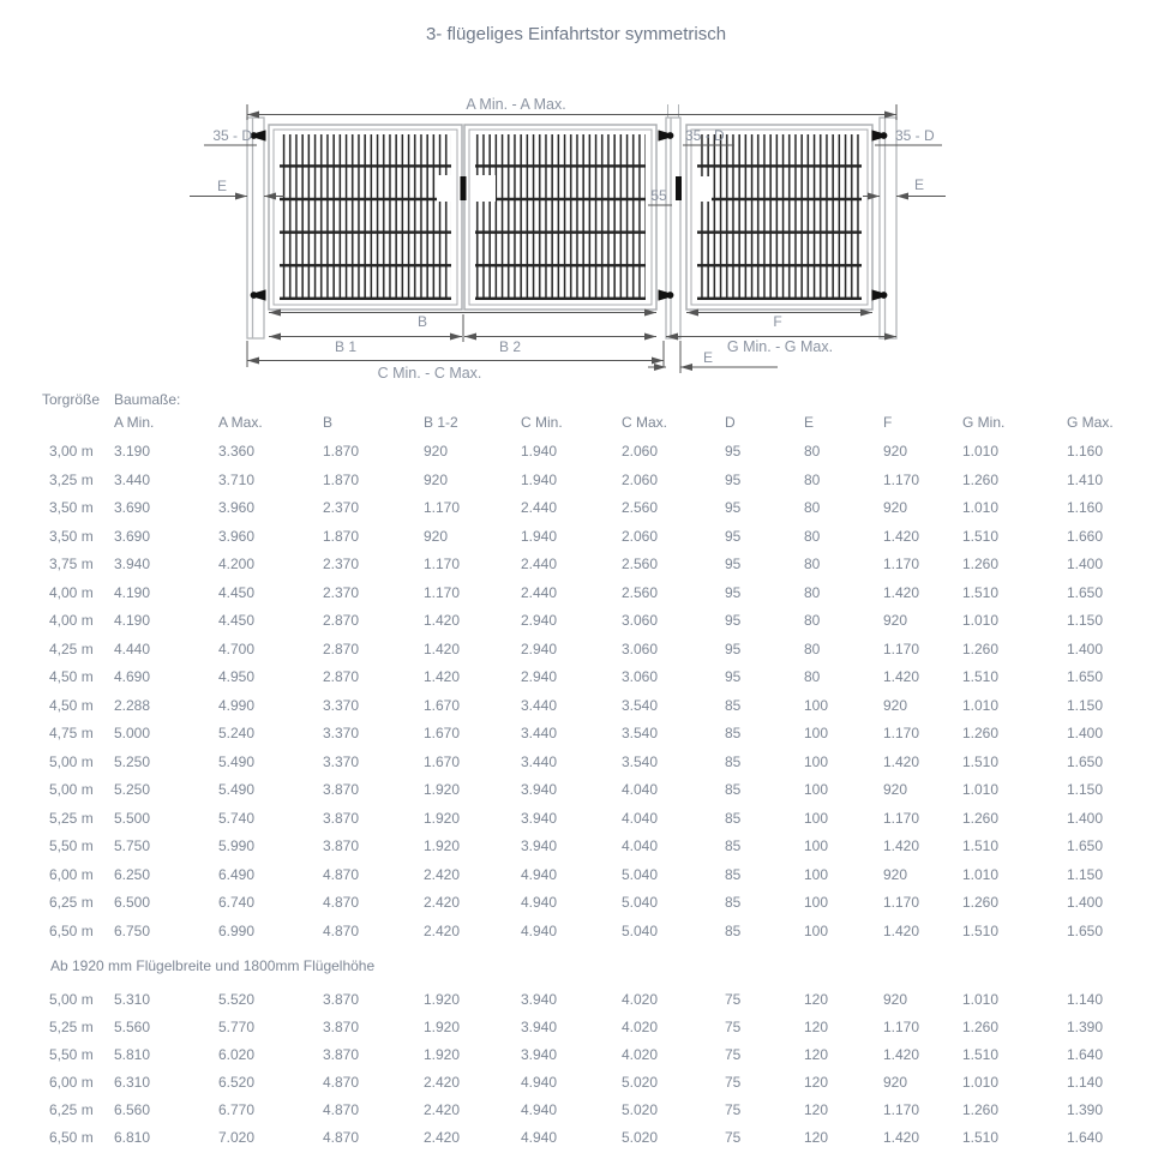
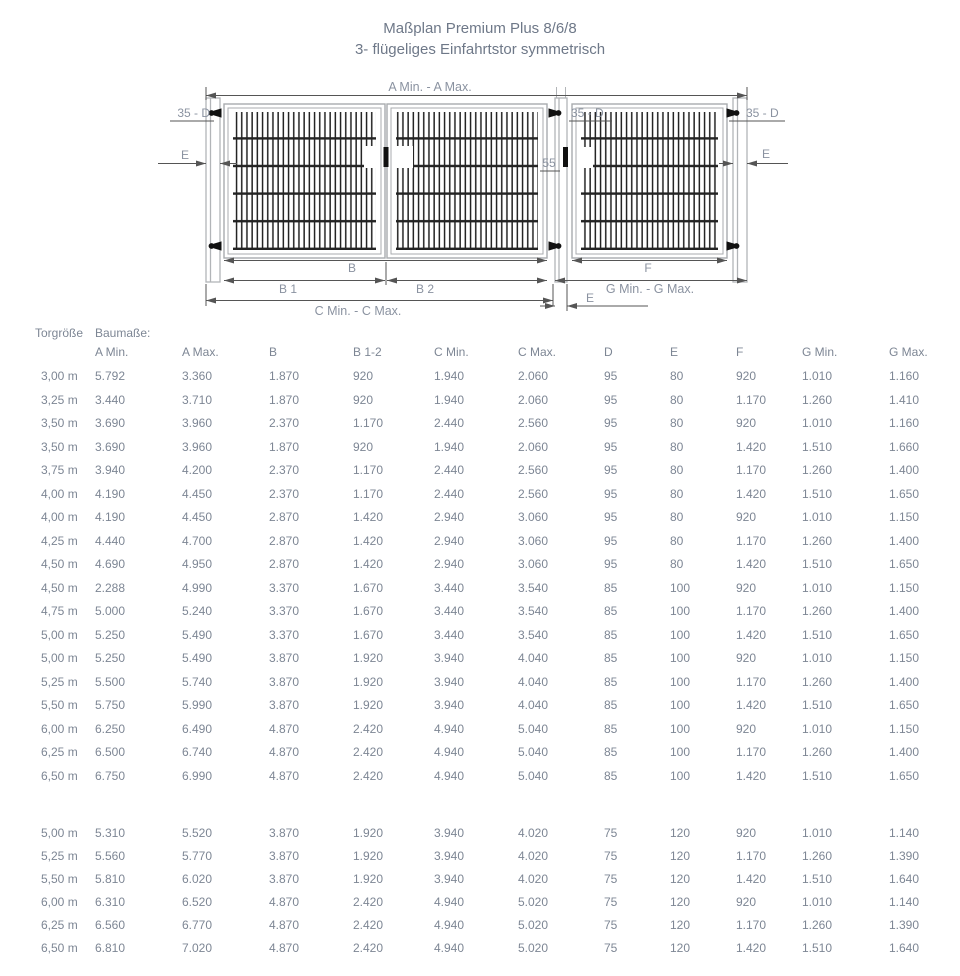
+ Maßplan Premium Plus 8/6/8
  3- flügeliges Einfahrtstor symmetrisch
  A Min. - A Max.
  35 - D
  35 - D
  35 - D
  E
  E
  E
  55
  B
  B 1
  B 2
  C Min. - C Max.
  F
  G Min. - G Max.
  Torgröße
  Baumaße:
  A Min.
  A Max.
  B
  B 1-2
  C Min.
  C Max.
  D
  E
  F
  G Min.
  G Max.
  3,00 m
- 3.190
+ 5.792
  3.360
  1.870
  920
  1.940
  2.060
  95
  80
  920
  1.010
  1.160
  3,25 m
  3.440
  3.710
  1.870
  920
  1.940
  2.060
  95
  80
  1.170
  1.260
  1.410
  3,50 m
  3.690
  3.960
  2.370
  1.170
  2.440
  2.560
  95
  80
  920
  1.010
  1.160
  3,50 m
  3.690
  3.960
  1.870
  920
  1.940
  2.060
  95
  80
  1.420
  1.510
  1.660
  3,75 m
  3.940
  4.200
  2.370
  1.170
  2.440
  2.560
  95
  80
  1.170
  1.260
  1.400
  4,00 m
  4.190
  4.450
  2.370
  1.170
  2.440
  2.560
  95
  80
  1.420
  1.510
  1.650
  4,00 m
  4.190
  4.450
  2.870
  1.420
  2.940
  3.060
  95
  80
  920
  1.010
  1.150
  4,25 m
  4.440
  4.700
  2.870
  1.420
  2.940
  3.060
  95
  80
  1.170
  1.260
  1.400
  4,50 m
  4.690
  4.950
  2.870
  1.420
  2.940
  3.060
  95
  80
  1.420
  1.510
  1.650
  4,50 m
  2.288
  4.990
  3.370
  1.670
  3.440
  3.540
  85
  100
  920
  1.010
  1.150
  4,75 m
  5.000
  5.240
  3.370
  1.670
  3.440
  3.540
  85
  100
  1.170
  1.260
  1.400
  5,00 m
  5.250
  5.490
  3.370
  1.670
  3.440
  3.540
  85
  100
  1.420
  1.510
  1.650
  5,00 m
  5.250
  5.490
  3.870
  1.920
  3.940
  4.040
  85
  100
  920
  1.010
  1.150
  5,25 m
  5.500
  5.740
  3.870
  1.920
  3.940
  4.040
  85
  100
  1.170
  1.260
  1.400
  5,50 m
  5.750
  5.990
  3.870
  1.920
  3.940
  4.040
  85
  100
  1.420
  1.510
  1.650
  6,00 m
  6.250
  6.490
  4.870
  2.420
  4.940
  5.040
  85
  100
  920
  1.010
  1.150
  6,25 m
  6.500
  6.740
  4.870
  2.420
  4.940
  5.040
  85
  100
  1.170
  1.260
  1.400
  6,50 m
  6.750
  6.990
  4.870
  2.420
  4.940
  5.040
  85
  100
  1.420
  1.510
  1.650
- Ab 1920 mm Flügelbreite und 1800mm Flügelhöhe
  5,00 m
  5.310
  5.520
  3.870
  1.920
  3.940
  4.020
  75
  120
  920
  1.010
  1.140
  5,25 m
  5.560
  5.770
  3.870
  1.920
  3.940
  4.020
  75
  120
  1.170
  1.260
  1.390
  5,50 m
  5.810
  6.020
  3.870
  1.920
  3.940
  4.020
  75
  120
  1.420
  1.510
  1.640
  6,00 m
  6.310
  6.520
  4.870
  2.420
  4.940
  5.020
  75
  120
  920
  1.010
  1.140
  6,25 m
  6.560
  6.770
  4.870
  2.420
  4.940
  5.020
  75
  120
  1.170
  1.260
  1.390
  6,50 m
  6.810
  7.020
  4.870
  2.420
  4.940
  5.020
  75
  120
  1.420
  1.510
  1.640
